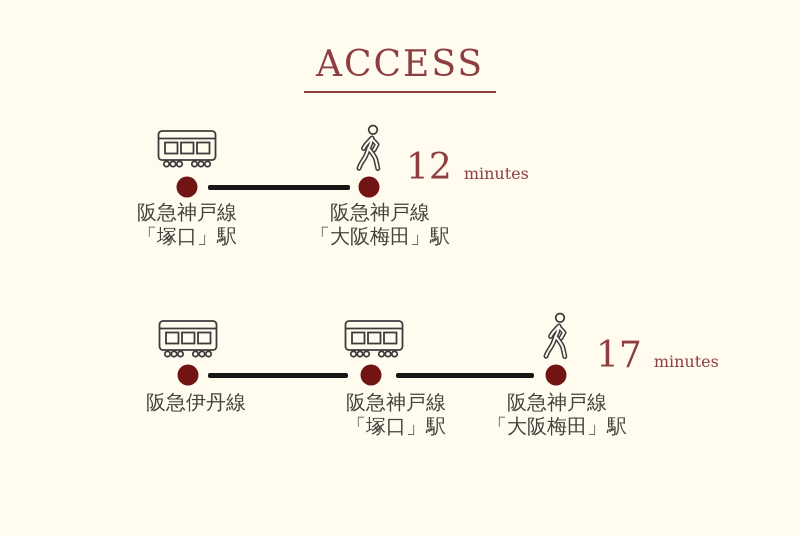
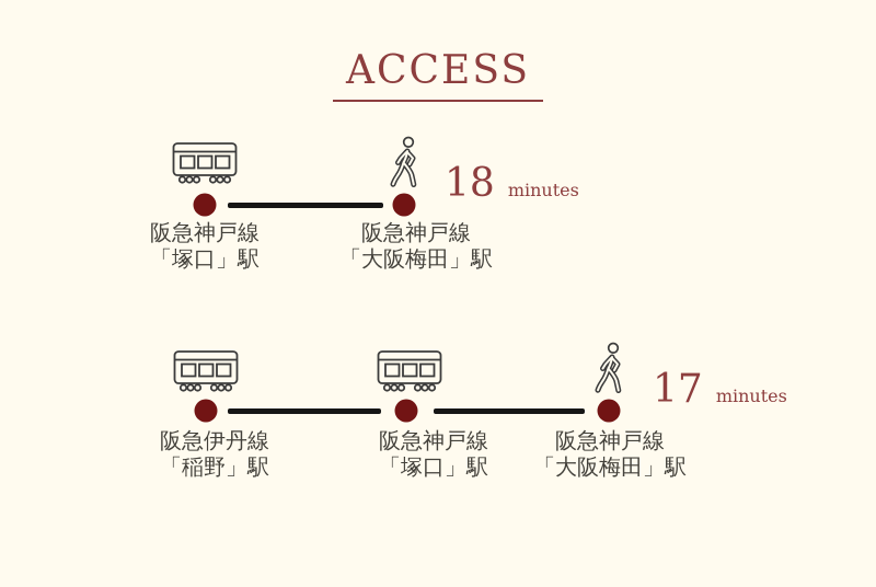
  ACCESS
- 12
+ 18
  minutes
  阪急神戸線
  「塚口」駅
  阪急神戸線
  「大阪梅田」駅
  17
  minutes
  阪急伊丹線
+ 「稲野」駅
  阪急神戸線
  「塚口」駅
  阪急神戸線
  「大阪梅田」駅
